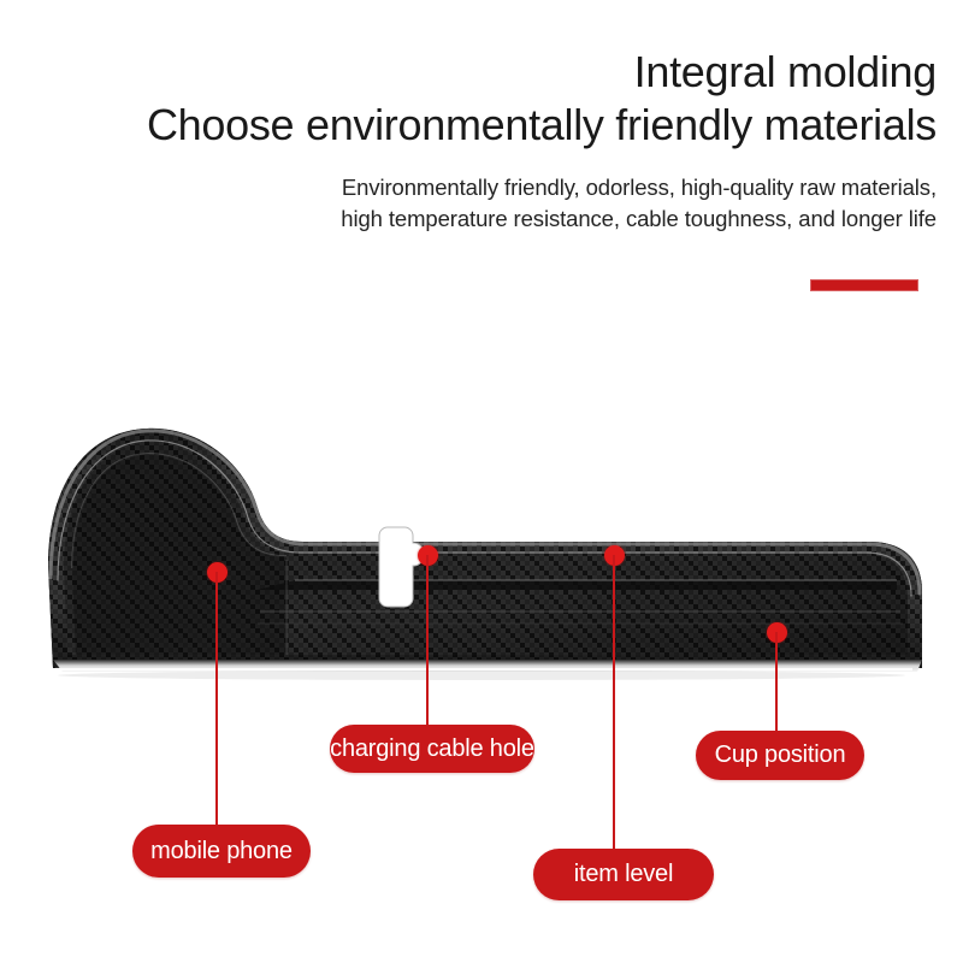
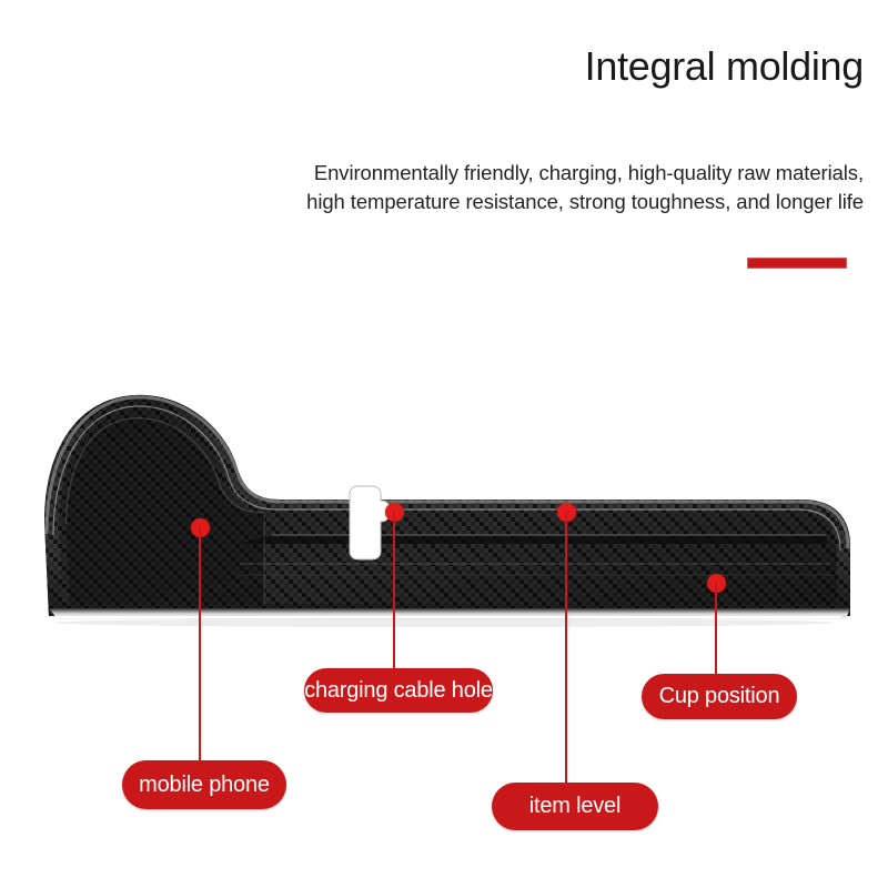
  Integral molding
- Choose environmentally friendly materials
- Environmentally friendly, odorless, high-quality raw materials,
+ Environmentally friendly, charging, high-quality raw materials,
- high temperature resistance, cable toughness, and longer life
+ high temperature resistance, strong toughness, and longer life
  mobile phone
  charging cable hole
  item level
  Cup position
